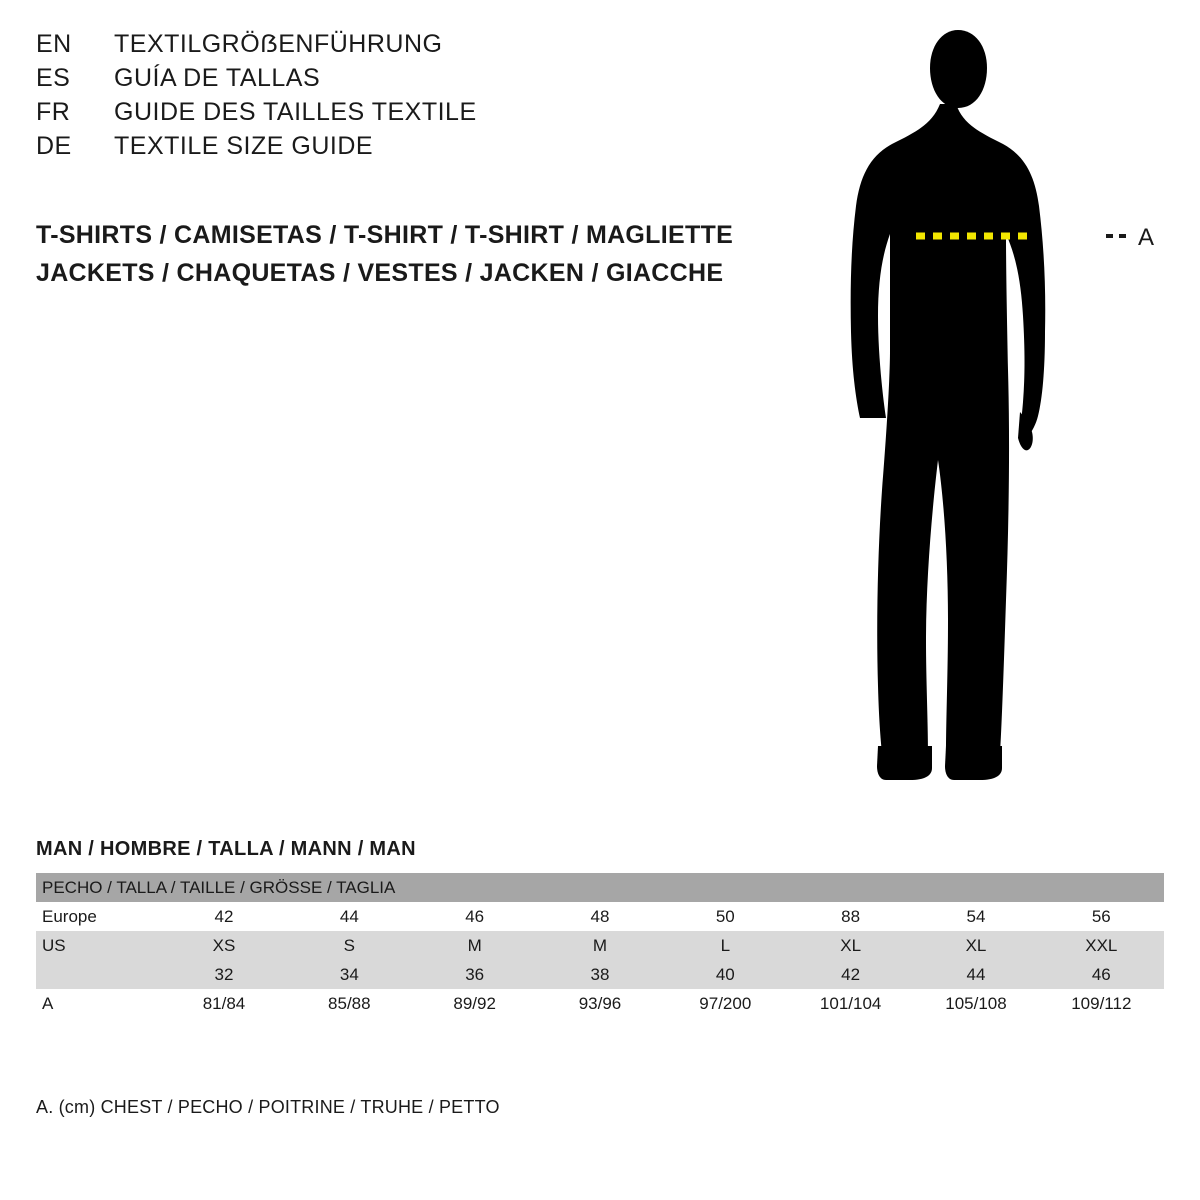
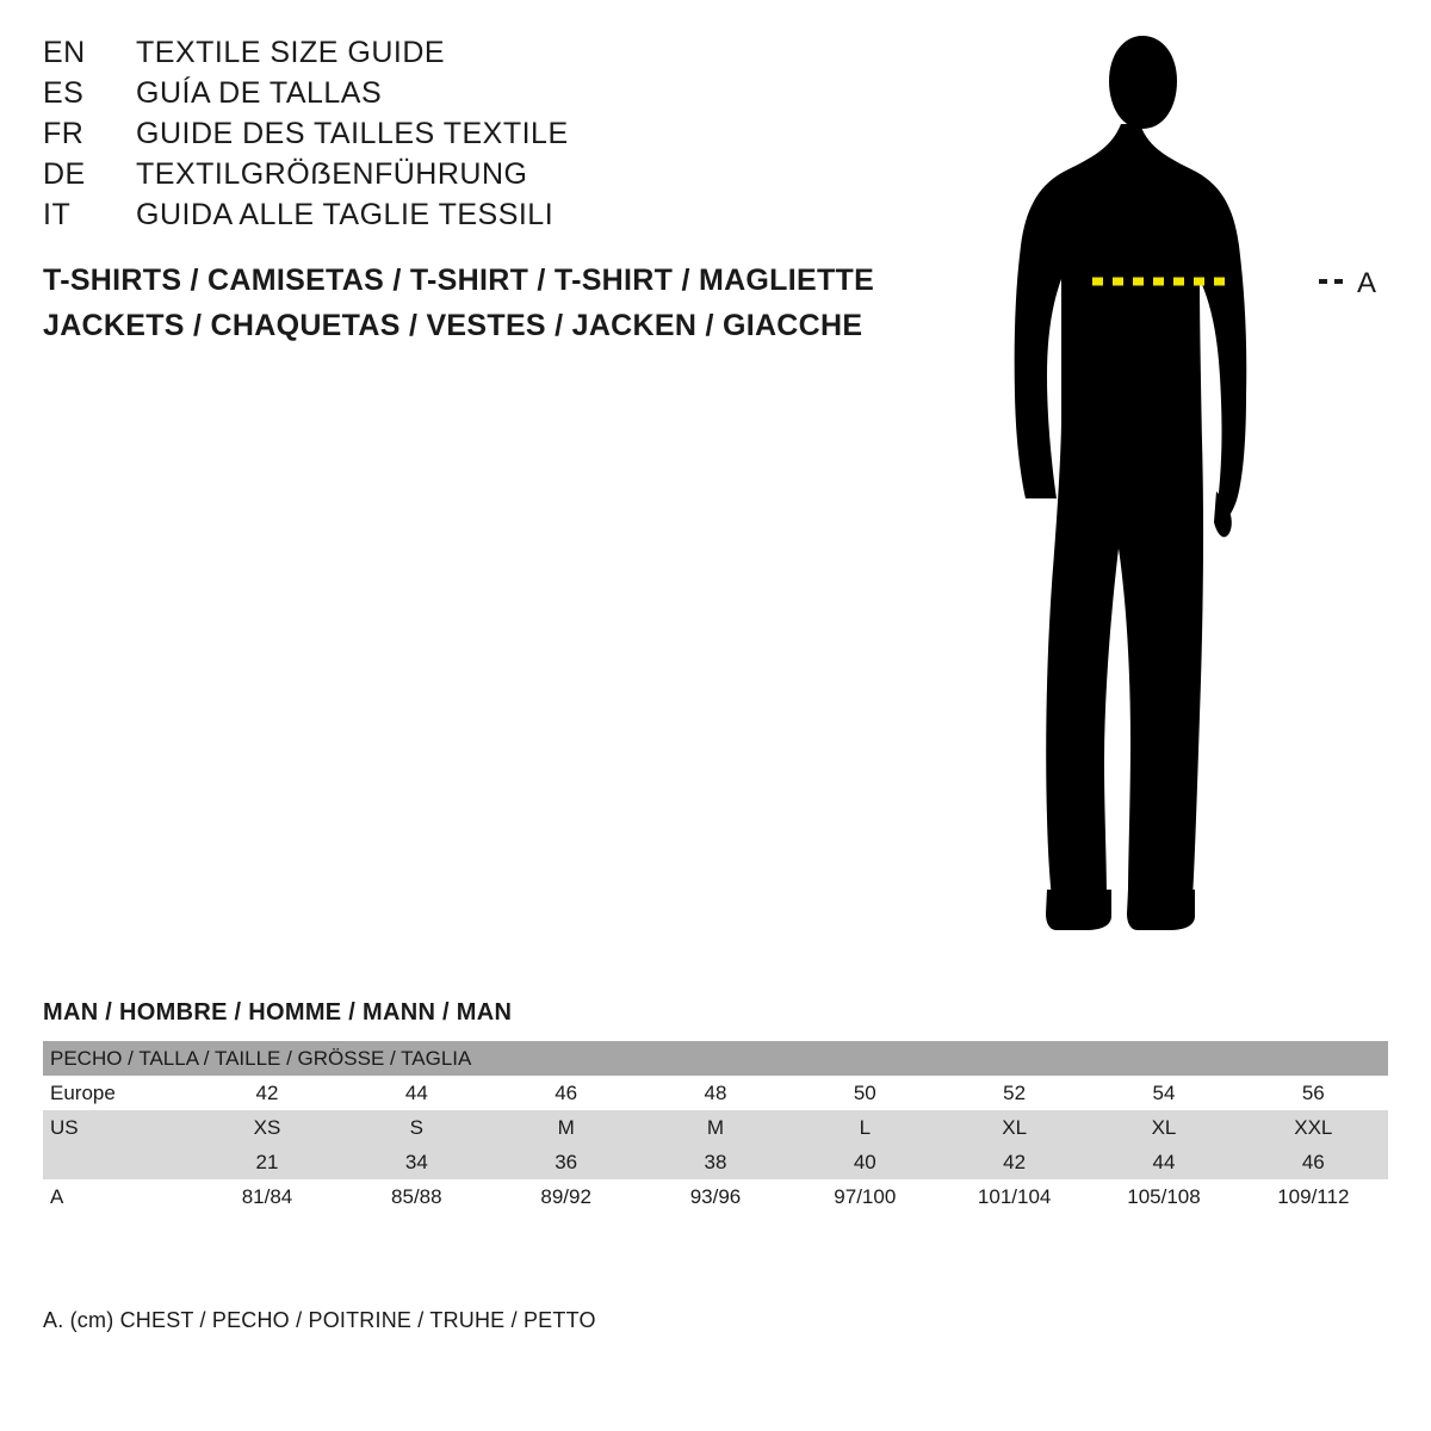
  EN
- TEXTILGRÖẞENFÜHRUNG
+ TEXTILE SIZE GUIDE
  ES
  GUÍA DE TALLAS
  FR
  GUIDE DES TAILLES TEXTILE
  DE
- TEXTILE SIZE GUIDE
+ TEXTILGRÖẞENFÜHRUNG
+ IT
+ GUIDA ALLE TAGLIE TESSILI
  T-SHIRTS / CAMISETAS / T-SHIRT / T-SHIRT / MAGLIETTE
  JACKETS / CHAQUETAS / VESTES / JACKEN / GIACCHE
  A
- MAN / HOMBRE / TALLA / MANN / MAN
+ MAN / HOMBRE / HOMME / MANN / MAN
  PECHO / TALLA / TAILLE / GRÖSSE / TAGLIA
- Europe	42	44	46	48	50	88	54	56
+ Europe	42	44	46	48	50	52	54	56
  US	XS	S	M	M	L	XL	XL	XXL
- 	32	34	36	38	40	42	44	46
+ 	21	34	36	38	40	42	44	46
- A	81/84	85/88	89/92	93/96	97/200	101/104	105/108	109/112
+ A	81/84	85/88	89/92	93/96	97/100	101/104	105/108	109/112
  A. (cm) CHEST / PECHO / POITRINE / TRUHE / PETTO
